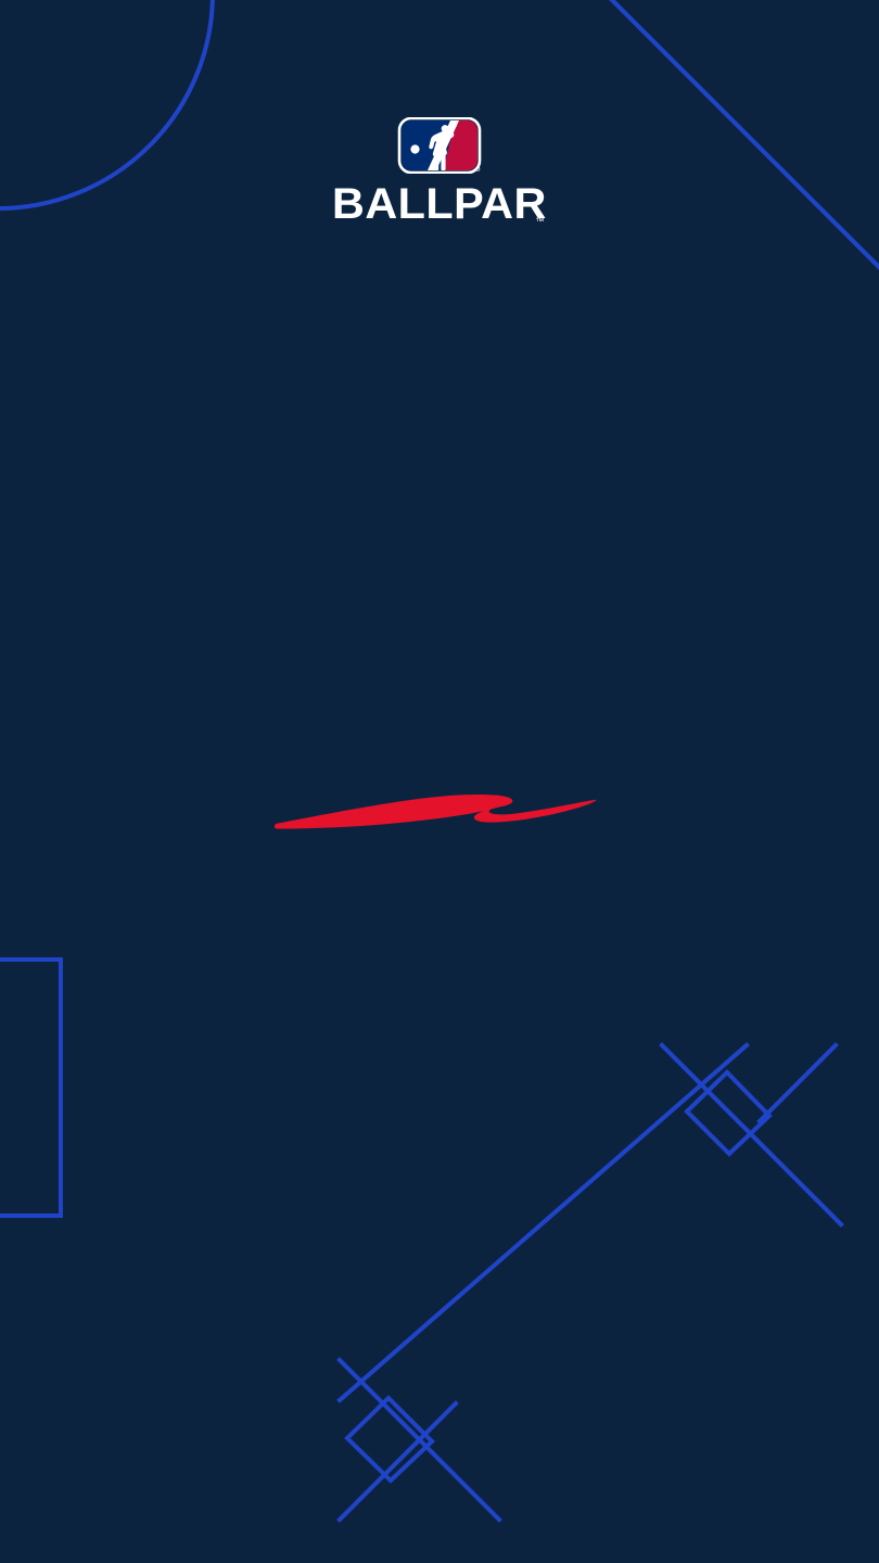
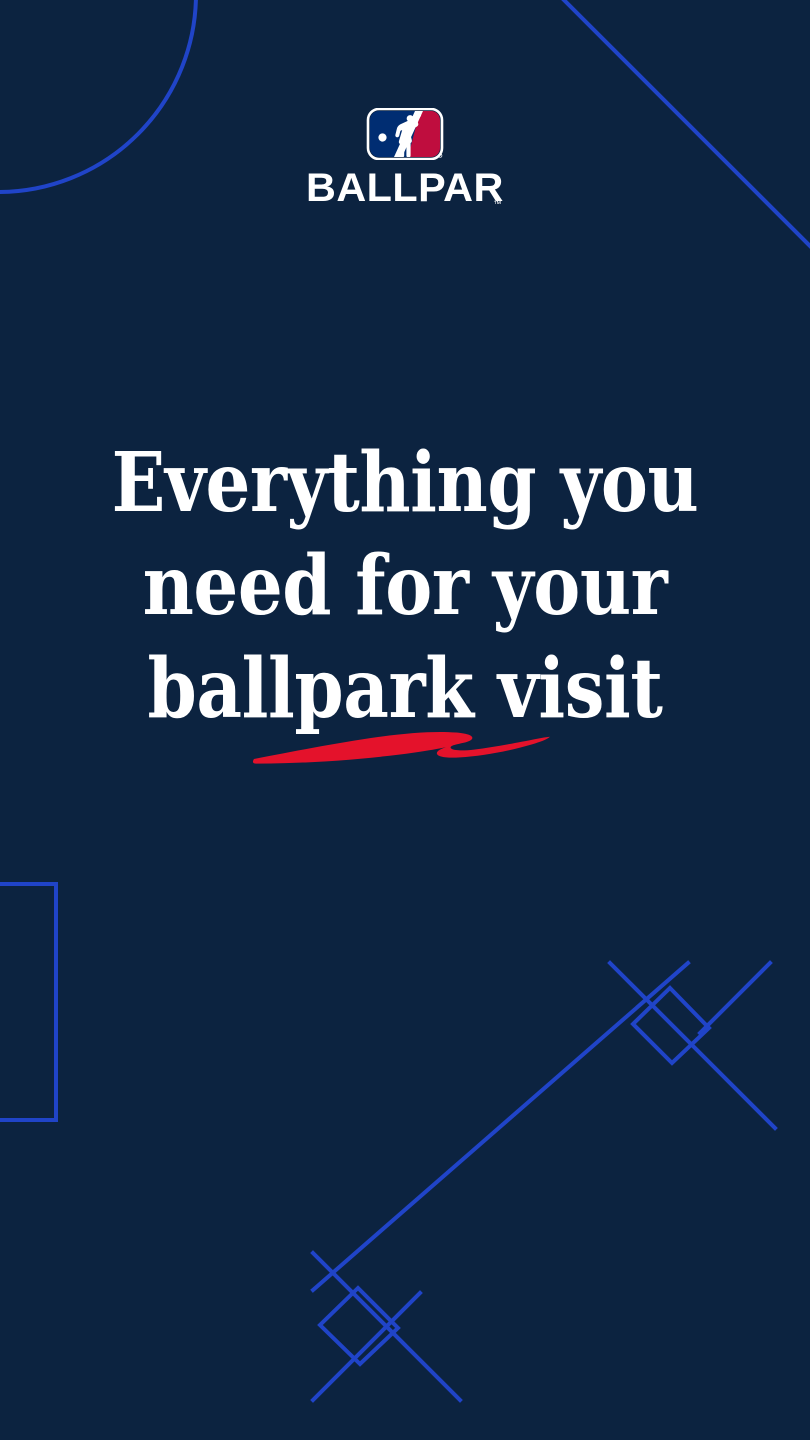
  BALLPAR
  ™
+ Everything you
+ need for your
+ ballpark visit
